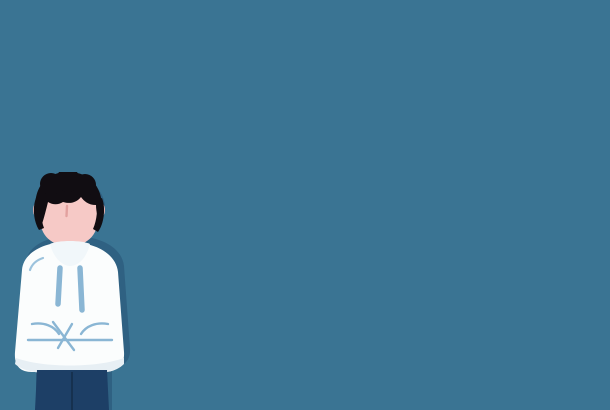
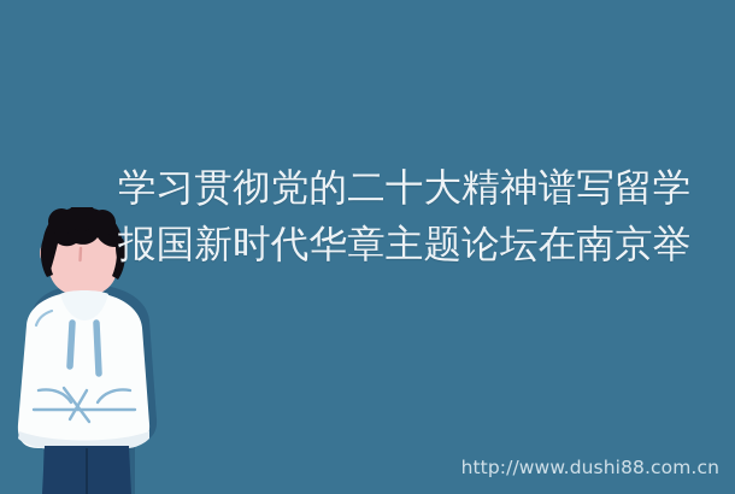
+ 学习贯彻党的二十大精神谱写留学报国新时代华章主题论坛在南京举
+ http://www.dushi88.com.cn
